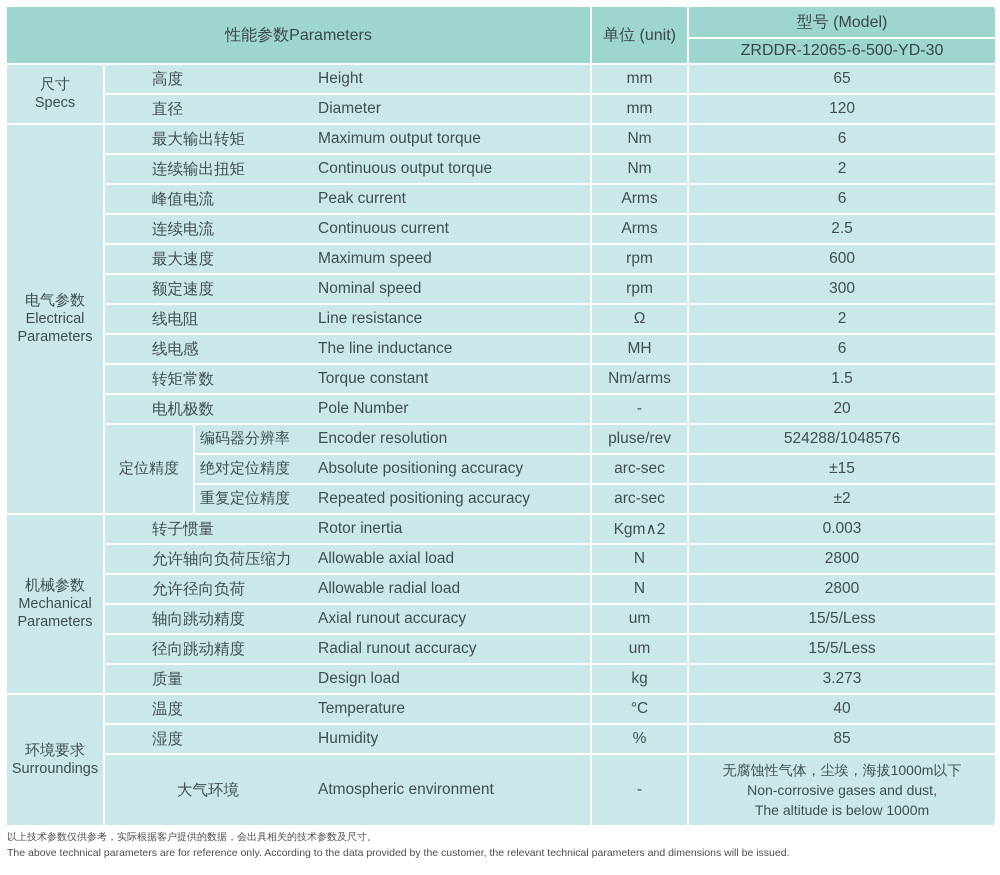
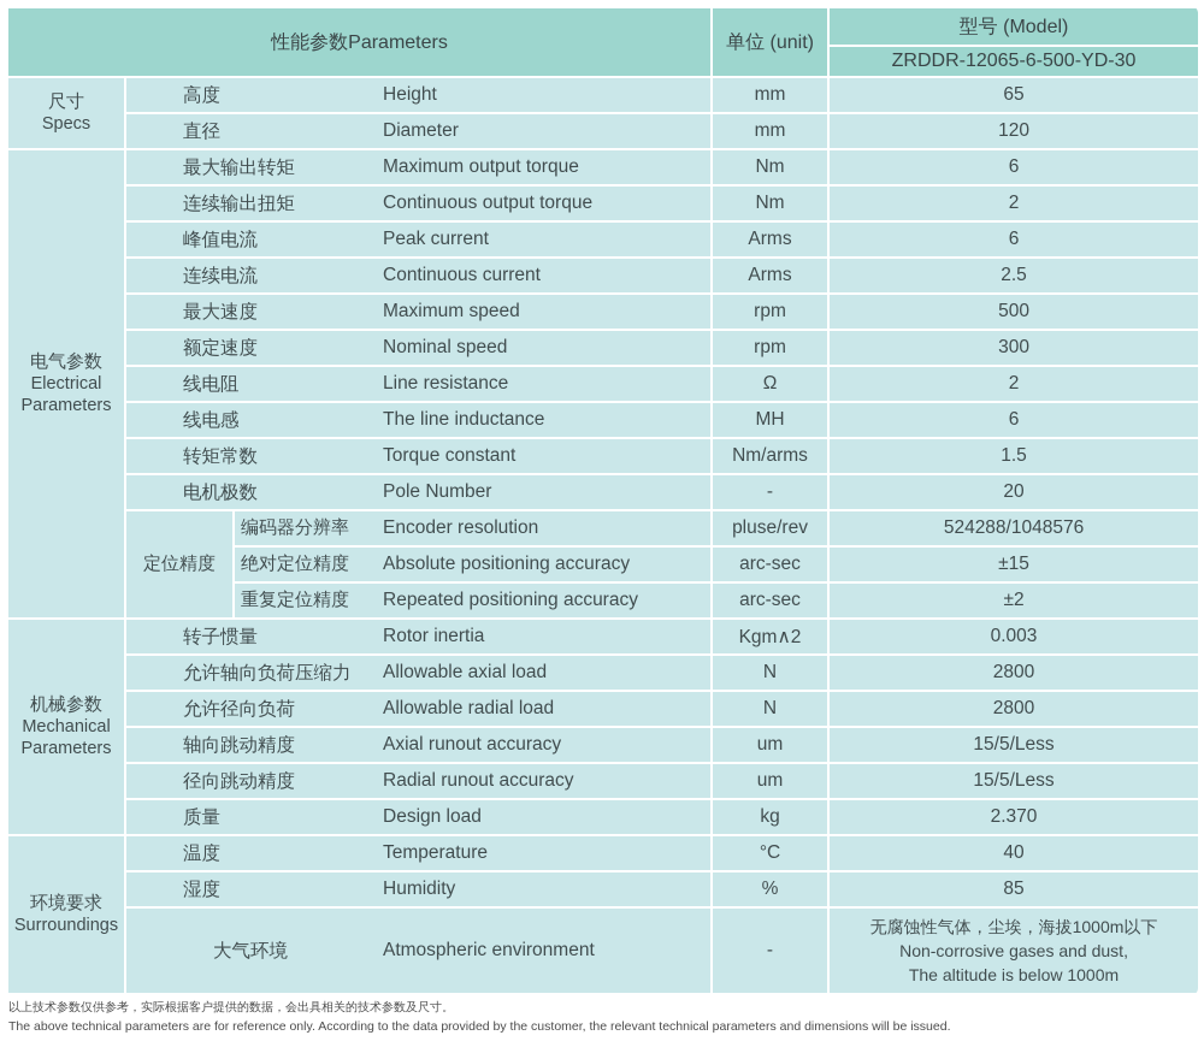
  性能参数Parameters	单位 (unit)	型号 (Model)
  ZRDDR-12065-6-500-YD-30
  尺寸 Specs	高度	Height	mm	65
  直径	Diameter	mm	120
  电气参数 Electrical Parameters	最大输出转矩	Maximum output torque	Nm	6
  连续输出扭矩	Continuous output torque	Nm	2
  峰值电流	Peak current	Arms	6
  连续电流	Continuous current	Arms	2.5
- 最大速度	Maximum speed	rpm	600
+ 最大速度	Maximum speed	rpm	500
  额定速度	Nominal speed	rpm	300
  线电阻	Line resistance	Ω	2
  线电感	The line inductance	MH	6
  转矩常数	Torque constant	Nm/arms	1.5
  电机极数	Pole Number	-	20
  定位精度	编码器分辨率	Encoder resolution	pluse/rev	524288/1048576
  绝对定位精度	Absolute positioning accuracy	arc-sec	±15
  重复定位精度	Repeated positioning accuracy	arc-sec	±2
  机械参数 Mechanical Parameters	转子惯量	Rotor inertia	Kgm∧2	0.003
  允许轴向负荷压缩力	Allowable axial load	N	2800
  允许径向负荷	Allowable radial load	N	2800
  轴向跳动精度	Axial runout accuracy	um	15/5/Less
  径向跳动精度	Radial runout accuracy	um	15/5/Less
- 质量	Design load	kg	3.273
+ 质量	Design load	kg	2.370
  环境要求 Surroundings	温度	Temperature	°C	40
  湿度	Humidity	%	85
  大气环境	Atmospheric environment	-	无腐蚀性气体，尘埃，海拔1000m以下 Non-corrosive gases and dust, The altitude is below 1000m
  以上技术参数仅供参考，实际根据客户提供的数据，会出具相关的技术参数及尺寸。
  The above technical parameters are for reference only. According to the data provided by the customer, the relevant technical parameters and dimensions will be issued.
